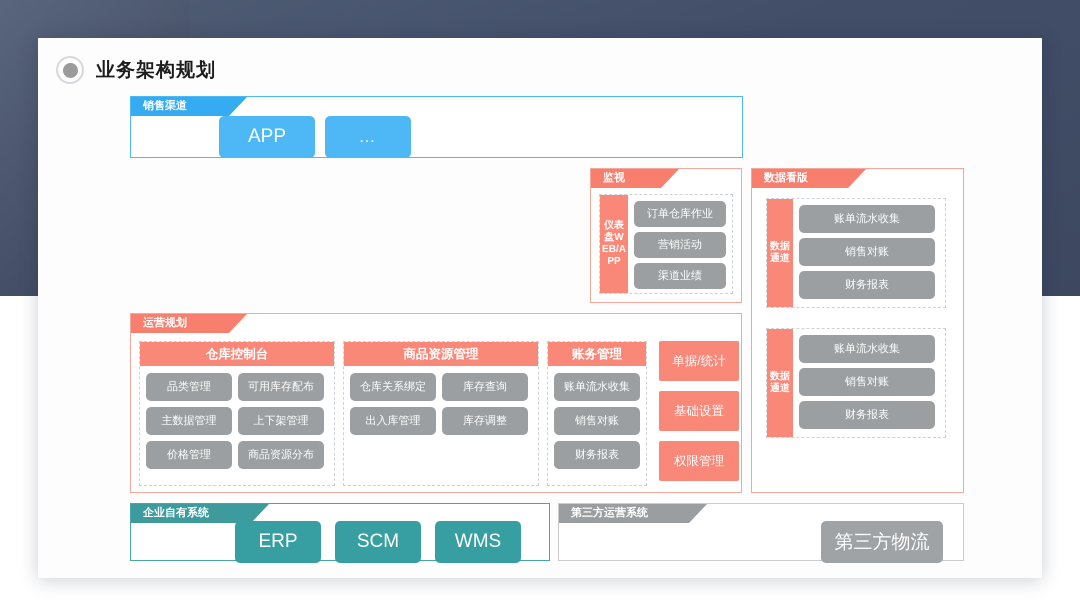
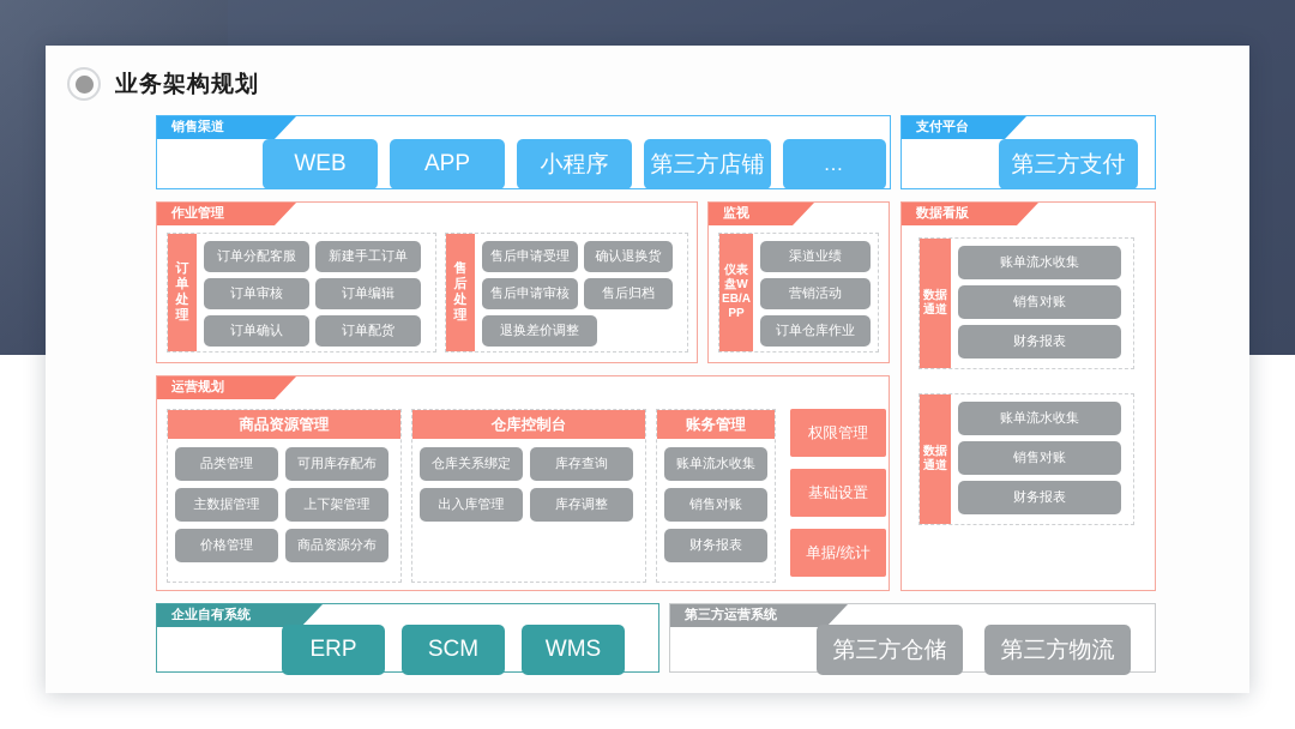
  业务架构规划
  销售渠道
+ WEB
  APP
+ 小程序
+ 第三方店铺
  …
+ 支付平台
+ 第三方支付
+ 作业管理
+ 订单处理
+ 订单分配客服
+ 新建手工订单
+ 订单审核
+ 订单编辑
+ 订单确认
+ 订单配货
+ 售后处理
+ 售后申请受理
+ 确认退换货
+ 售后申请审核
+ 售后归档
+ 退换差价调整
  监视
  仪表盘WEB/APP
- 订单仓库作业
+ 渠道业绩
  营销活动
- 渠道业绩
+ 订单仓库作业
  数据看版
  数据通道
  账单流水收集
  销售对账
  财务报表
  数据通道
  账单流水收集
  销售对账
  财务报表
  运营规划
- 仓库控制台
+ 商品资源管理
  品类管理
  可用库存配布
  主数据管理
  上下架管理
  价格管理
  商品资源分布
- 商品资源管理
+ 仓库控制台
  仓库关系绑定
  库存查询
  出入库管理
  库存调整
  账务管理
  账单流水收集
  销售对账
  财务报表
- 单据/统计
+ 权限管理
  基础设置
- 权限管理
+ 单据/统计
  企业自有系统
  ERP
  SCM
  WMS
  第三方运营系统
+ 第三方仓储
  第三方物流
